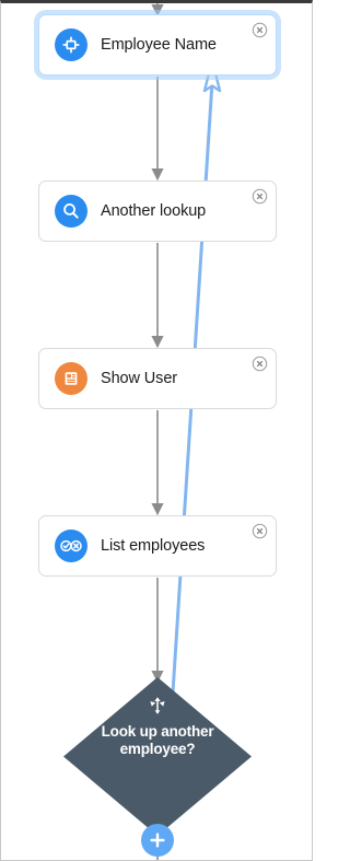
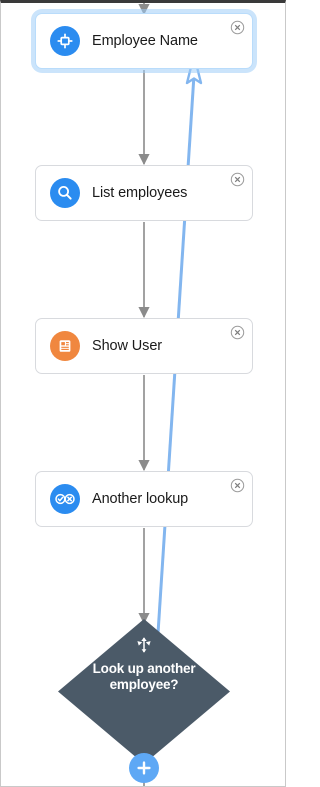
  Employee Name
- Another lookup
+ List employees
  Show User
- List employees
+ Another lookup
  Look up another employee?
